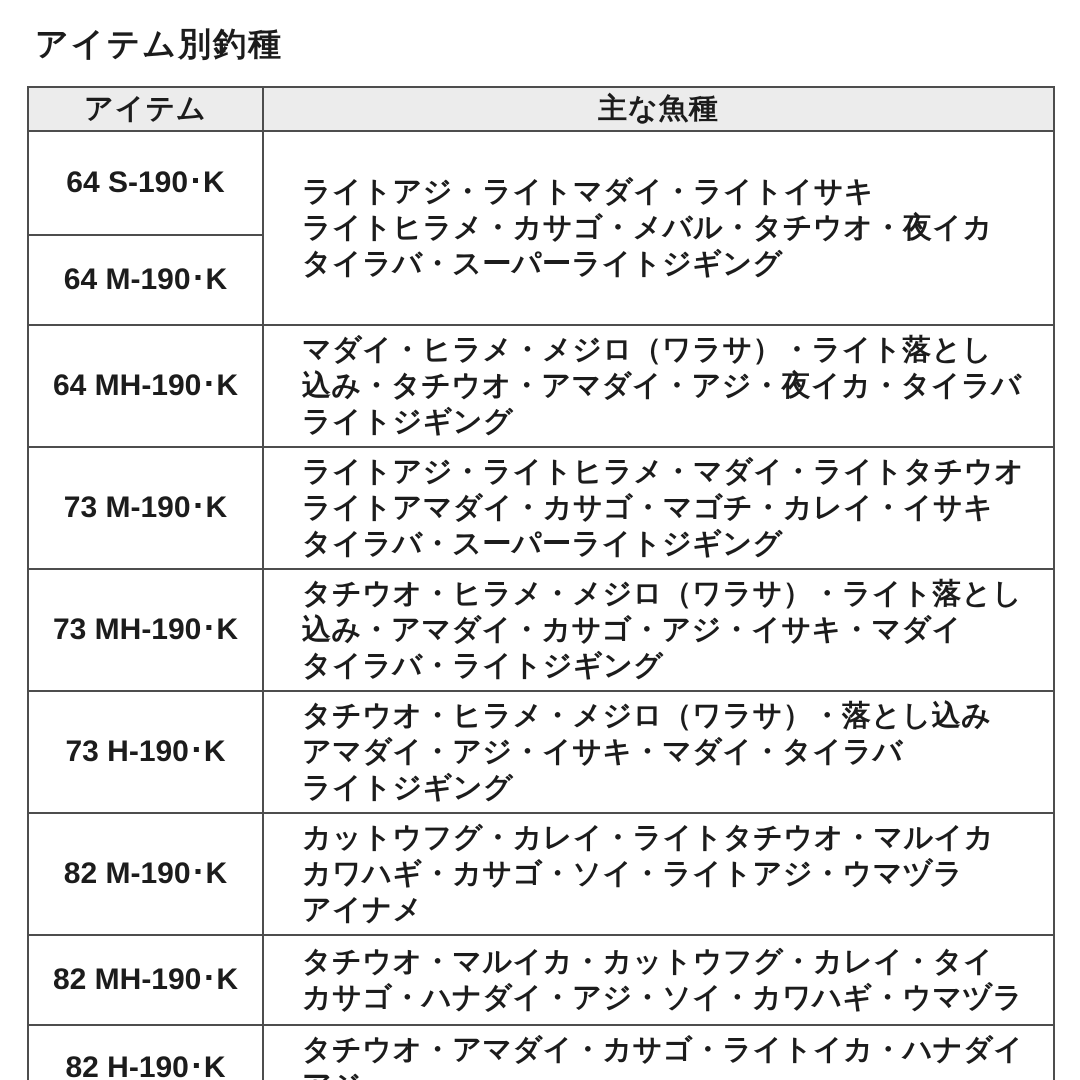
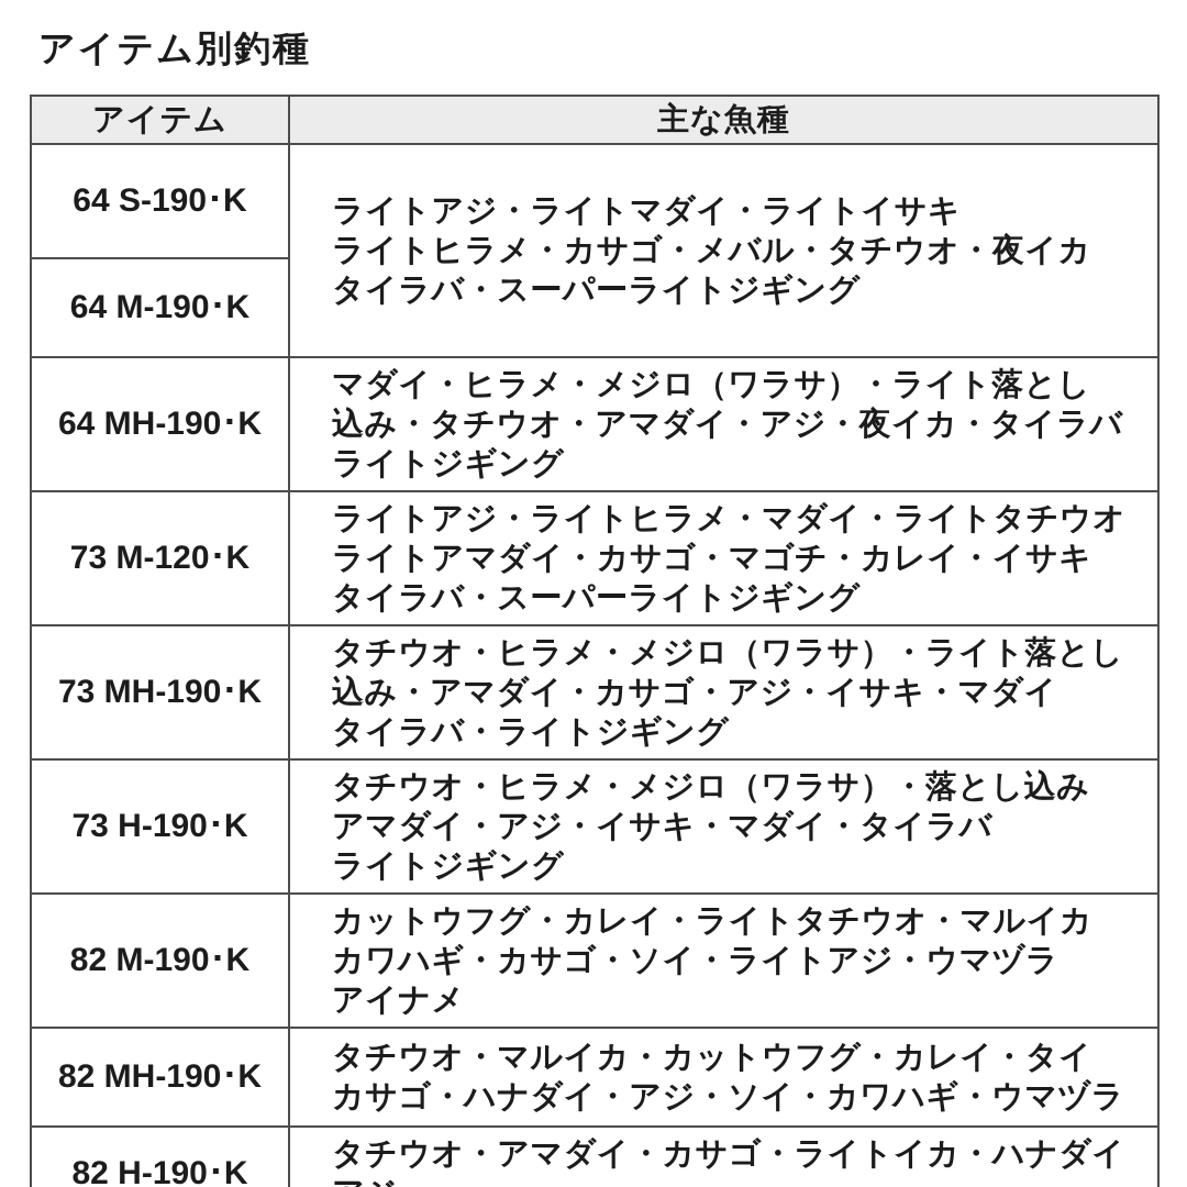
  アイテム別釣種
  アイテム	主な魚種
  64 S-190･K	ライトアジ・ライトマダイ・ライトイサキ ライトヒラメ・カサゴ・メバル・タチウオ・夜イカ タイラバ・スーパーライトジギング
  64 M-190･K
  64 MH-190･K	マダイ・ヒラメ・メジロ（ワラサ）・ライト落とし 込み・タチウオ・アマダイ・アジ・夜イカ・タイラバ ライトジギング
- 73 M-190･K	ライトアジ・ライトヒラメ・マダイ・ライトタチウオ ライトアマダイ・カサゴ・マゴチ・カレイ・イサキ タイラバ・スーパーライトジギング
+ 73 M-120･K	ライトアジ・ライトヒラメ・マダイ・ライトタチウオ ライトアマダイ・カサゴ・マゴチ・カレイ・イサキ タイラバ・スーパーライトジギング
  73 MH-190･K	タチウオ・ヒラメ・メジロ（ワラサ）・ライト落とし 込み・アマダイ・カサゴ・アジ・イサキ・マダイ タイラバ・ライトジギング
  73 H-190･K	タチウオ・ヒラメ・メジロ（ワラサ）・落とし込み アマダイ・アジ・イサキ・マダイ・タイラバ ライトジギング
  82 M-190･K	カットウフグ・カレイ・ライトタチウオ・マルイカ カワハギ・カサゴ・ソイ・ライトアジ・ウマヅラ アイナメ
  82 MH-190･K	タチウオ・マルイカ・カットウフグ・カレイ・タイ カサゴ・ハナダイ・アジ・ソイ・カワハギ・ウマヅラ
  82 H-190･K	タチウオ・アマダイ・カサゴ・ライトイカ・ハナダイ
